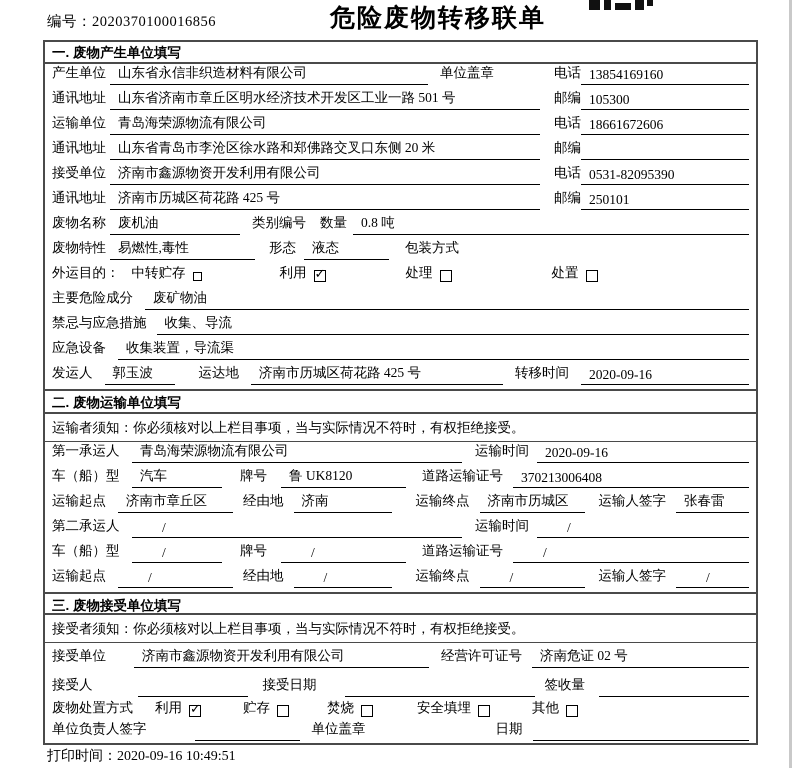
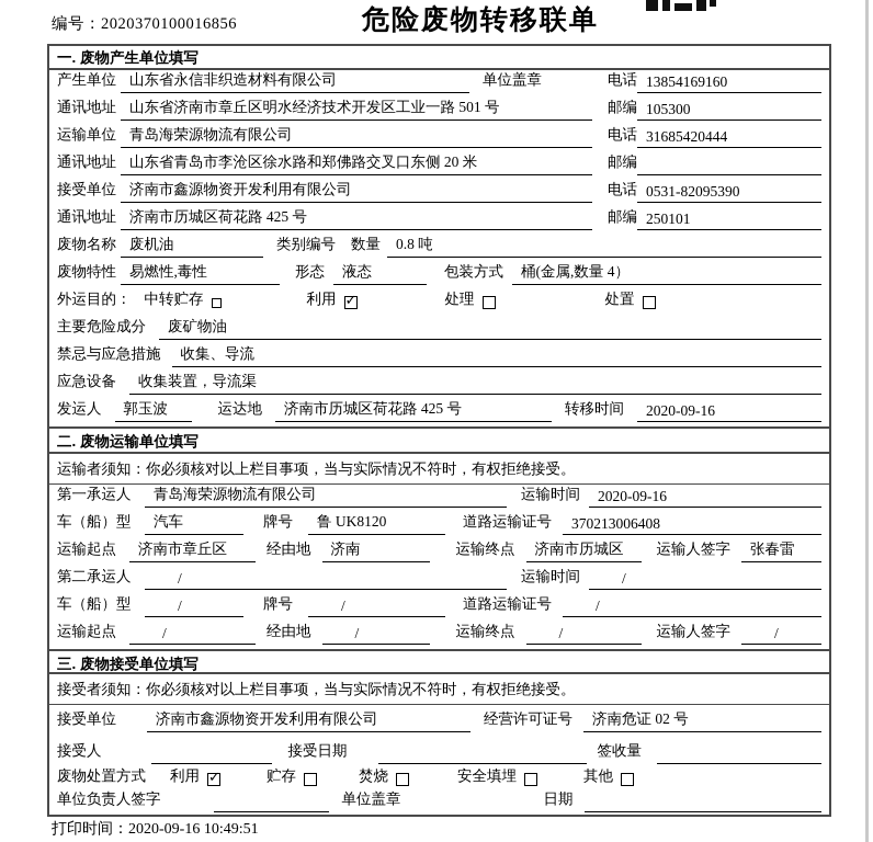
  编号：2020370100016856
  危险废物转移联单
  一. 废物产生单位填写
  产生单位
  山东省永信非织造材料有限公司
  单位盖章
  电话
  13854169160
  通讯地址
  山东省济南市章丘区明水经济技术开发区工业一路 501 号
  邮编
  105300
  运输单位
  青岛海荣源物流有限公司
  电话
- 18661672606
+ 31685420444
  通讯地址
  山东省青岛市李沧区徐水路和郑佛路交叉口东侧 20 米
  邮编
  接受单位
  济南市鑫源物资开发利用有限公司
  电话
  0531-82095390
  通讯地址
  济南市历城区荷花路 425 号
  邮编
  250101
  废物名称
  废机油
  类别编号
  数量
  0.8 吨
  废物特性
  易燃性,毒性
  形态
  液态
  包装方式
+ 桶(金属,数量 4）
  外运目的：
  中转贮存
  利用
  处理
  处置
  主要危险成分
  废矿物油
  禁忌与应急措施
  收集、导流
  应急设备
  收集装置，导流渠
  发运人
  郭玉波
  运达地
  济南市历城区荷花路 425 号
  转移时间
  2020-09-16
  二. 废物运输单位填写
  运输者须知：你必须核对以上栏目事项，当与实际情况不符时，有权拒绝接受。
  第一承运人
  青岛海荣源物流有限公司
  运输时间
  2020-09-16
  车（船）型
  汽车
  牌号
  鲁 UK8120
  道路运输证号
  370213006408
  运输起点
  济南市章丘区
  经由地
  济南
  运输终点
  济南市历城区
  运输人签字
  张春雷
  第二承运人
  /
  运输时间
  /
  车（船）型
  /
  牌号
  /
  道路运输证号
  /
  运输起点
  /
  经由地
  /
  运输终点
  /
  运输人签字
  /
  三. 废物接受单位填写
  接受者须知：你必须核对以上栏目事项，当与实际情况不符时，有权拒绝接受。
  接受单位
  济南市鑫源物资开发利用有限公司
  经营许可证号
  济南危证 02 号
  接受人
  接受日期
  签收量
  废物处置方式
  利用
  贮存
  焚烧
  安全填埋
  其他
  单位负责人签字
  单位盖章
  日期
  打印时间：2020-09-16 10:49:51
